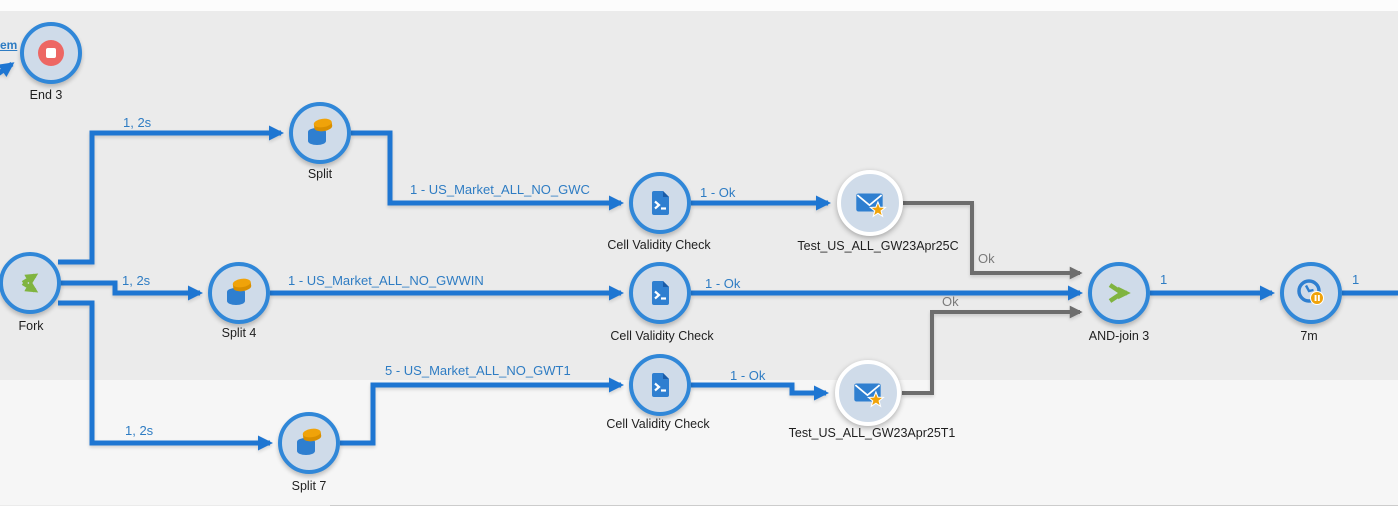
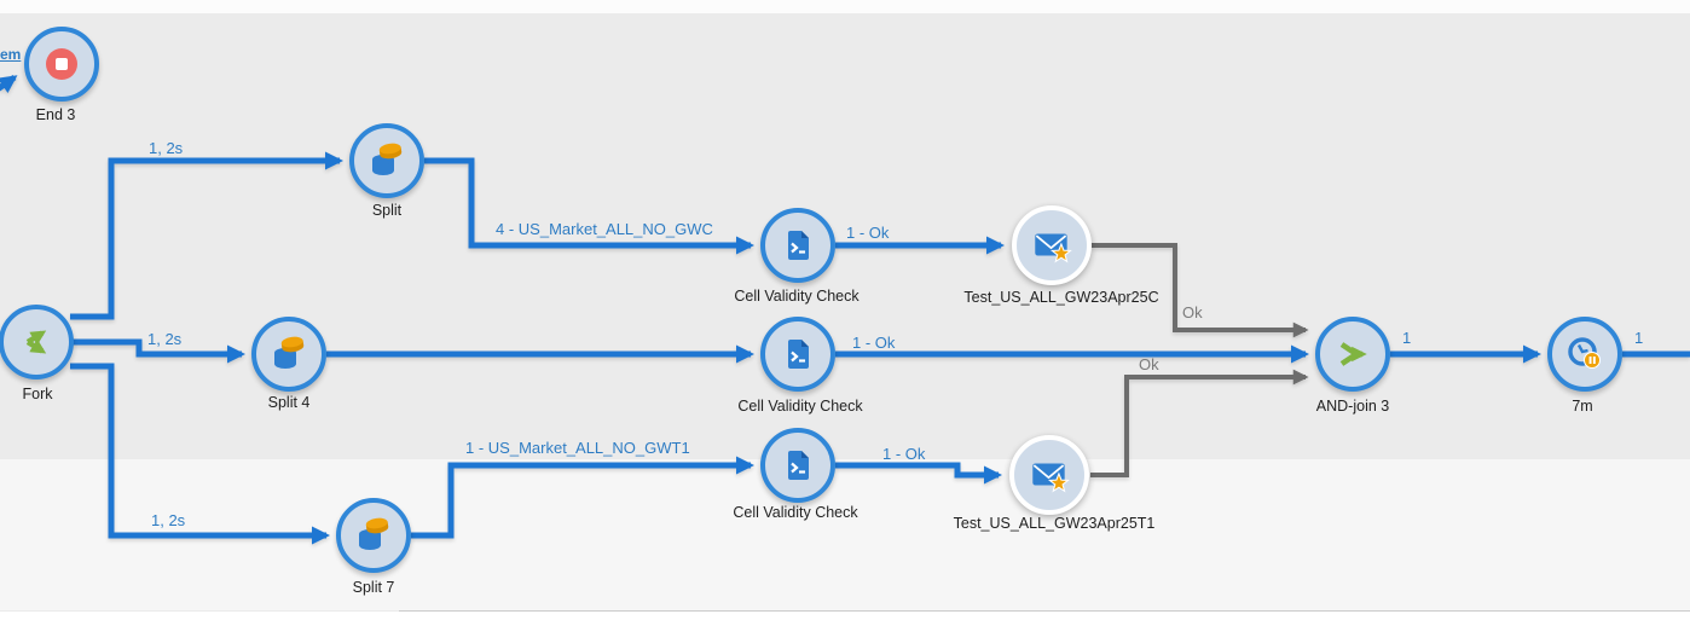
  End 3
  Fork
  Split
  Split 4
  Split 7
  Cell Validity Check
  Cell Validity Check
  Cell Validity Check
  Test_US_ALL_GW23Apr25C
  Test_US_ALL_GW23Apr25T1
  AND-join 3
  7m
  em
  1, 2s
  1, 2s
  1, 2s
- 1 - US_Market_ALL_NO_GWC
+ 4 - US_Market_ALL_NO_GWC
  1 - Ok
  Ok
- 1 - US_Market_ALL_NO_GWWIN
  1 - Ok
- 5 - US_Market_ALL_NO_GWT1
+ 1 - US_Market_ALL_NO_GWT1
  1 - Ok
  Ok
  1
  1
